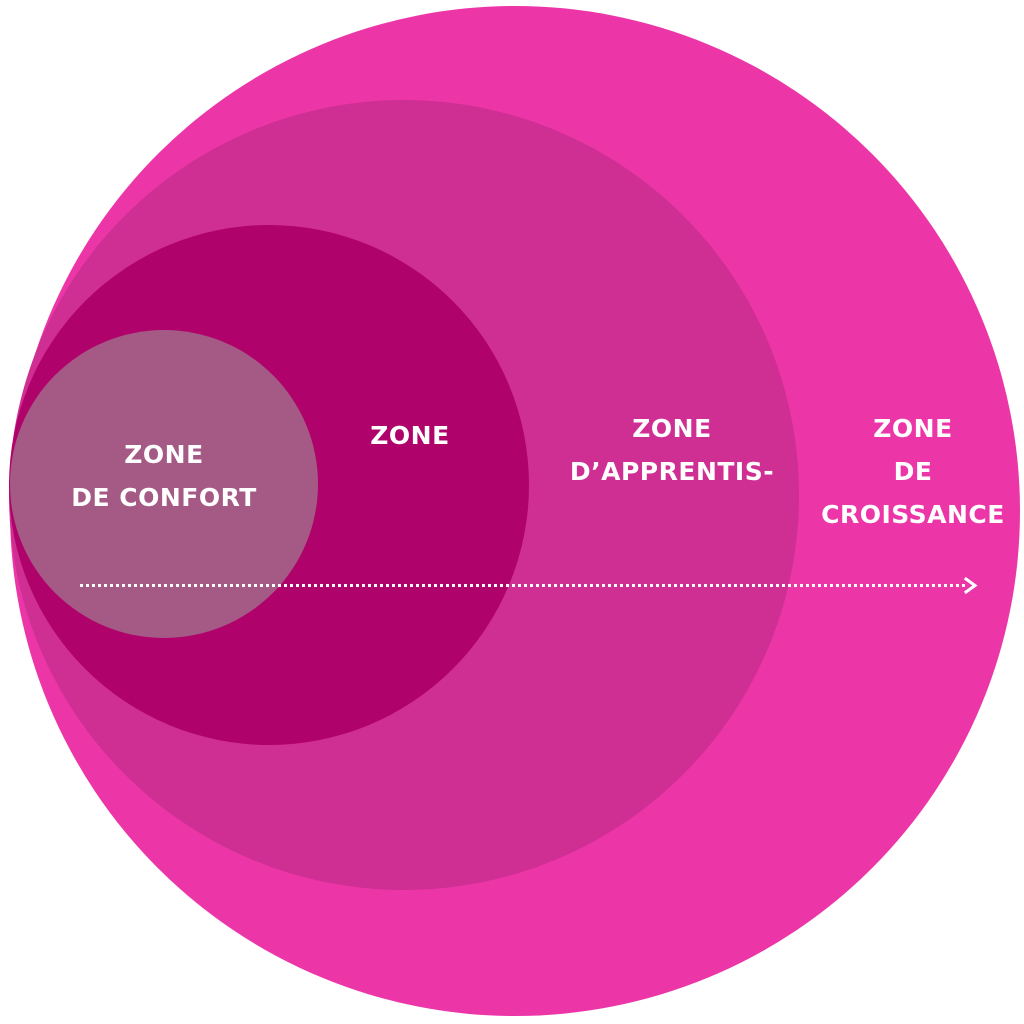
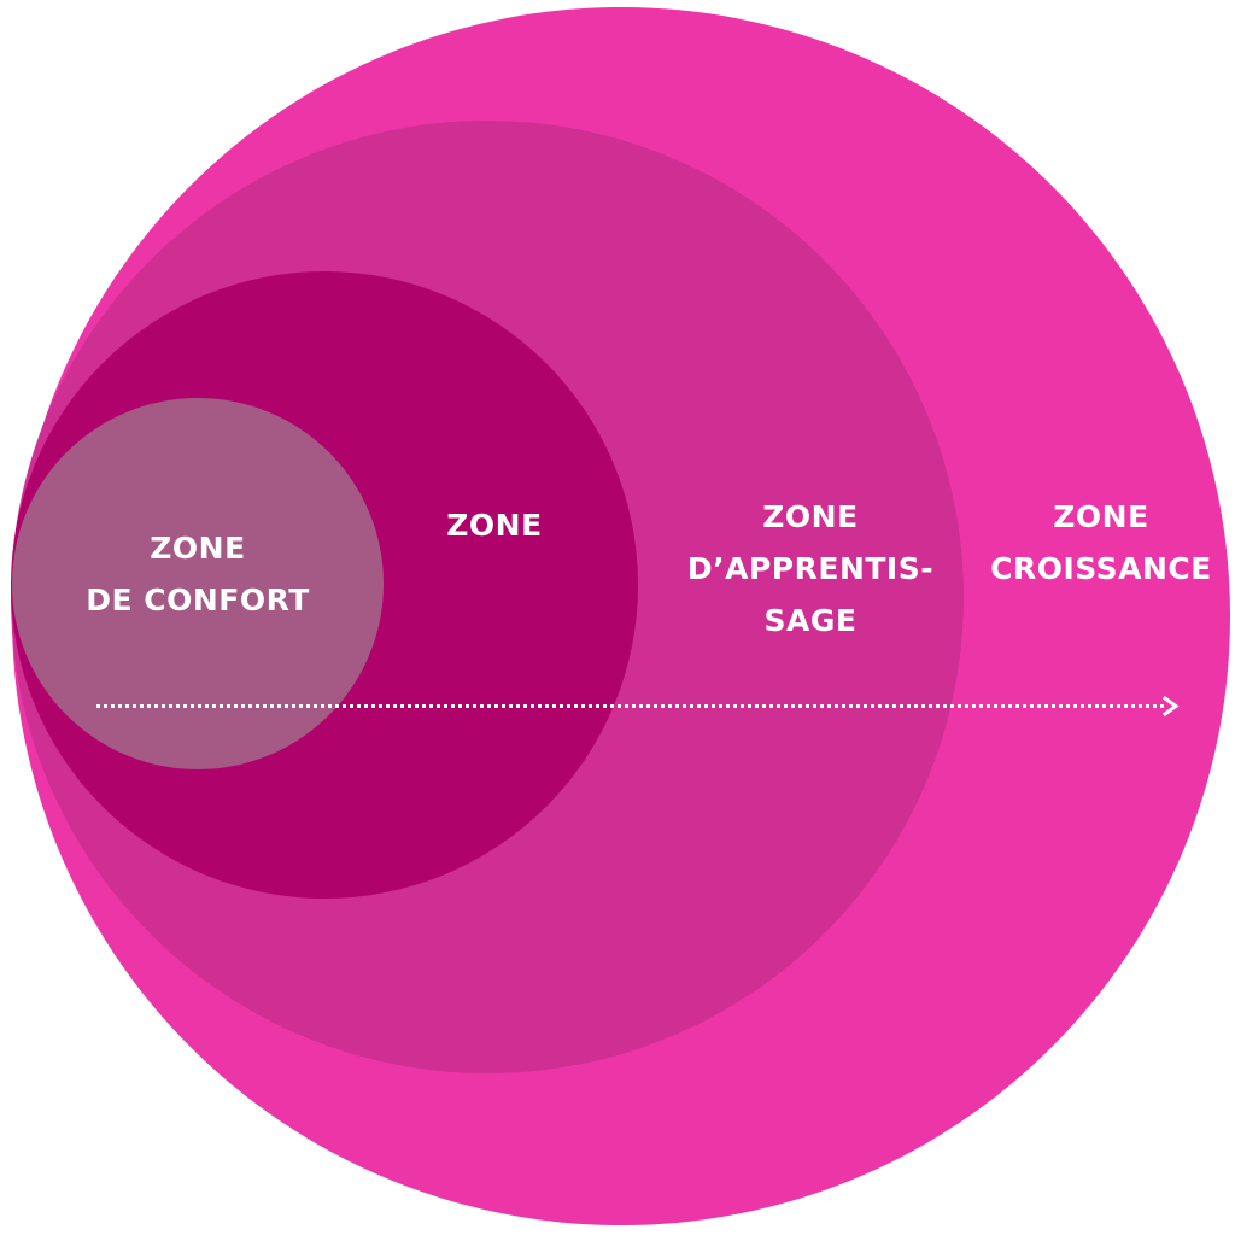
  ZONE
  DE CONFORT
  ZONE
  ZONE
  D’APPRENTIS-
+ SAGE
  ZONE
- DE
  CROISSANCE
